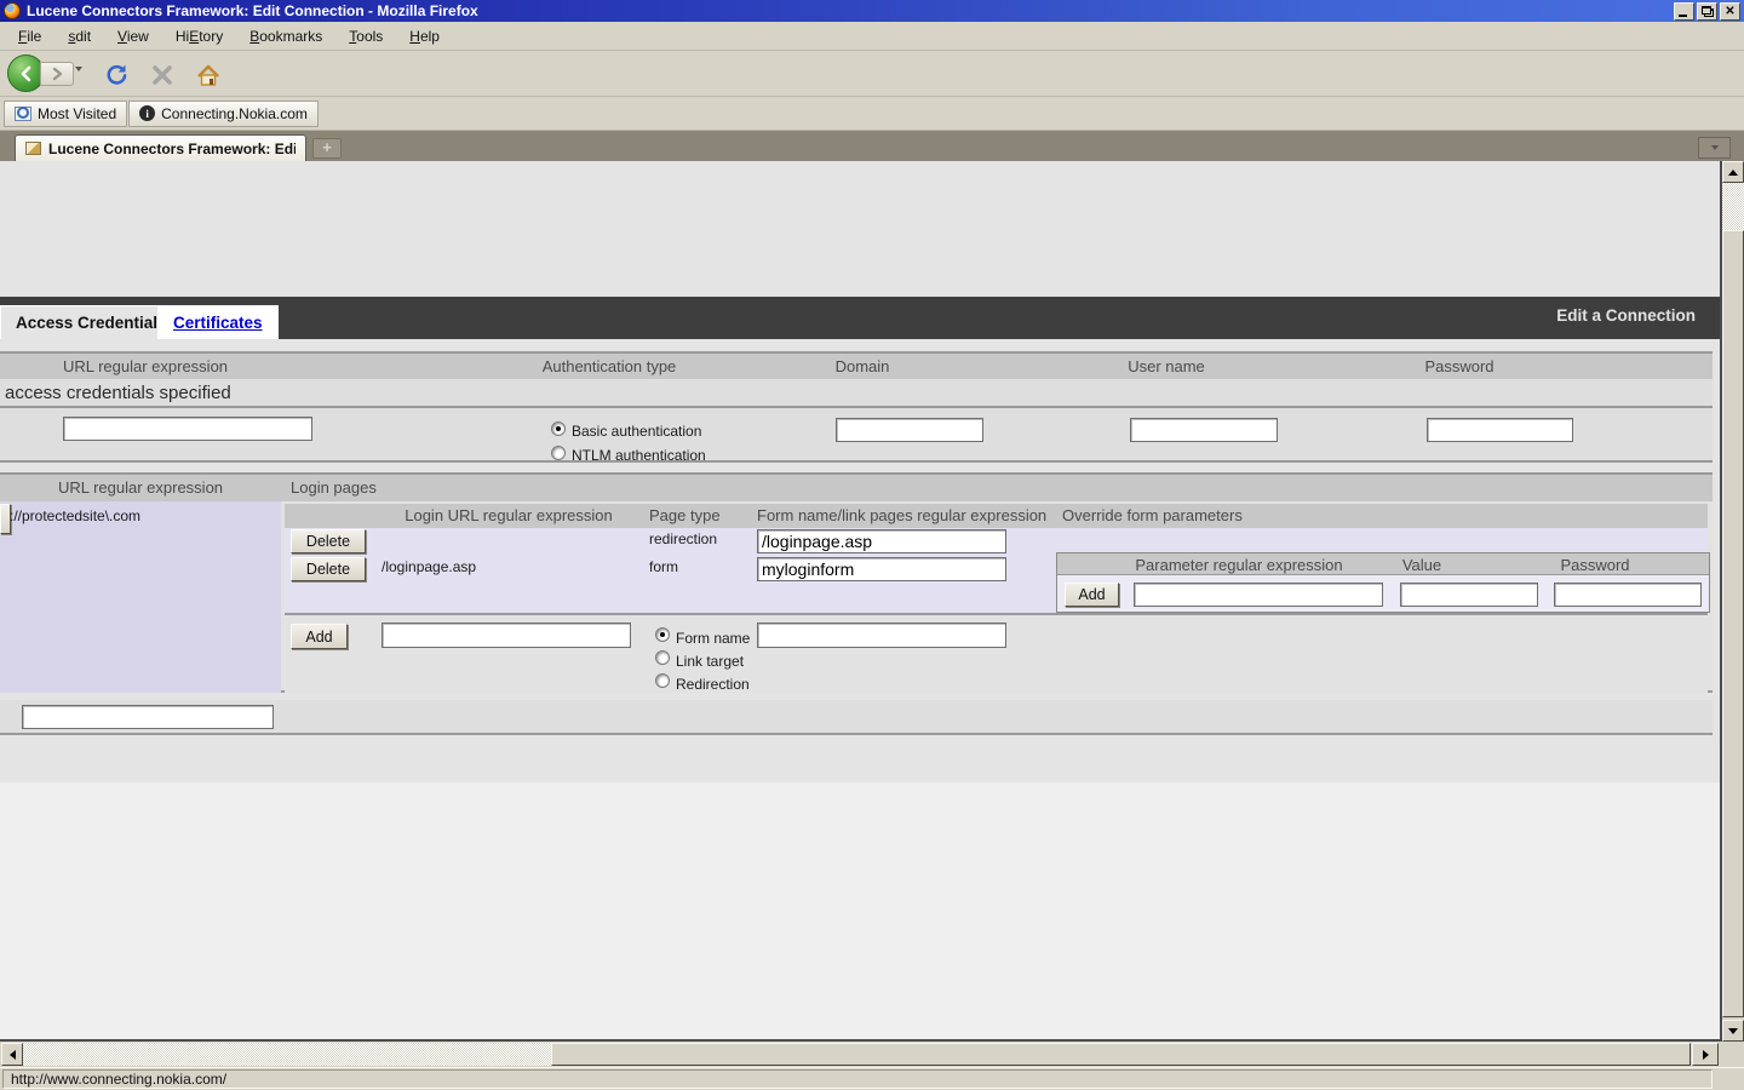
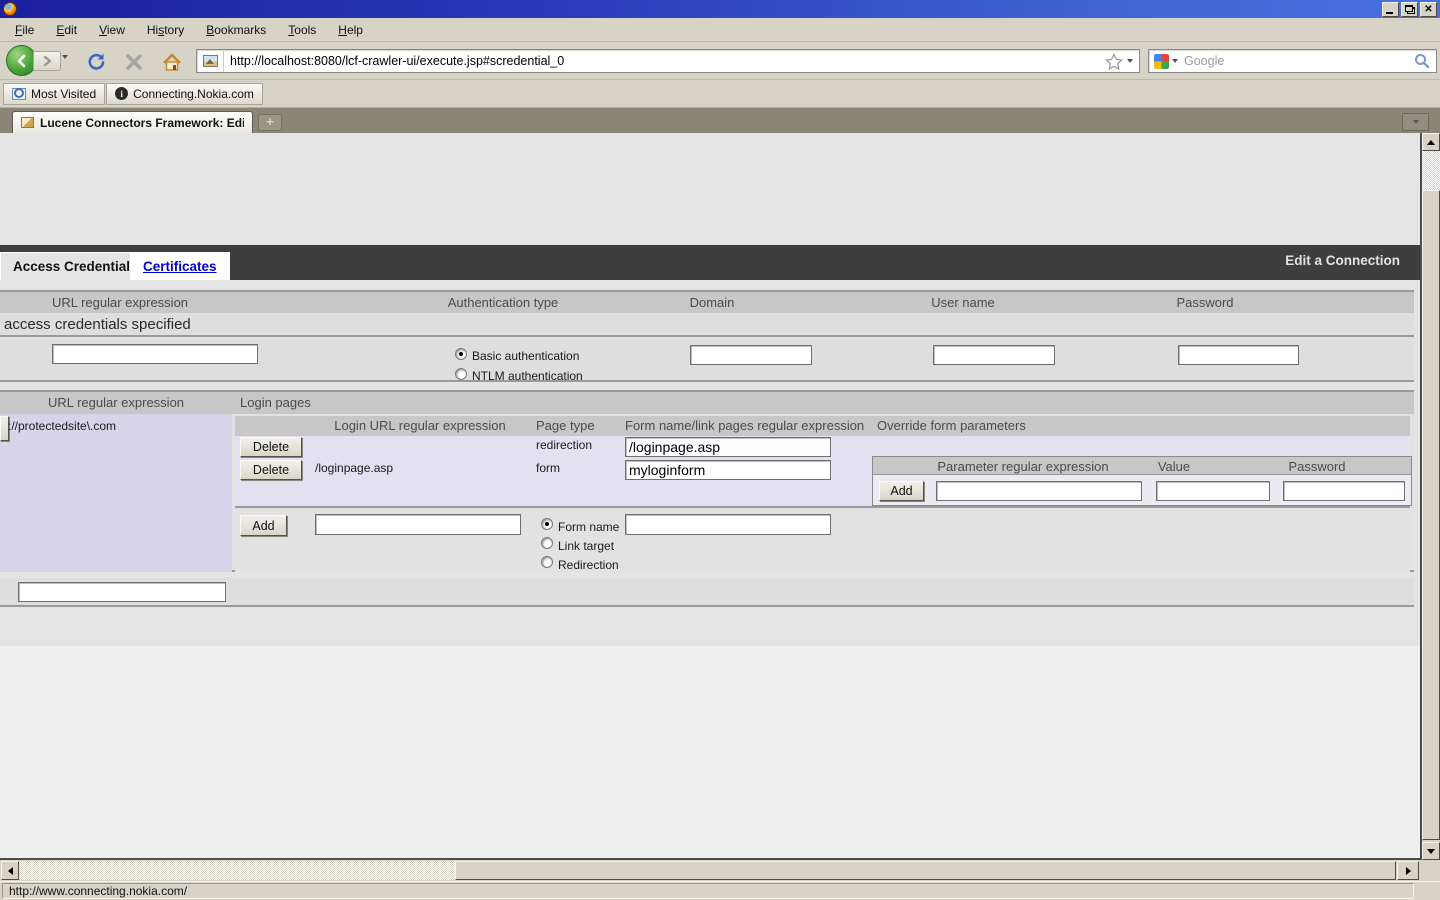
- Lucene Connectors Framework: Edit Connection - Mozilla Firefox
  ✕
  File
- sdit
+ Edit
  View
- HiEtory
+ History
  Bookmarks
  Tools
  Help
+ http://localhost:8080/lcf-crawler-ui/execute.jsp#scredential_0
+ Google
  Most Visited
  i
  Connecting.Nokia.com
  Lucene Connectors Framework: Edi
  +
  Access Credential
  Certificates
  Edit a Connection
  URL regular expression
  Authentication type
  Domain
  User name
  Password
  access credentials specified
  Basic authentication
  NTLM authentication
  URL regular expression
  Login pages
  ://protectedsite\.com
  Login URL regular expression
  Page type
  Form name/link pages regular expression
  Override form parameters
  Delete
  redirection
  /loginpage.asp
  Delete
  /loginpage.asp
  form
  myloginform
  Parameter regular expression
  Value
  Password
  Add
  Add
  Form name
  Link target
  Redirection
  http://www.connecting.nokia.com/
